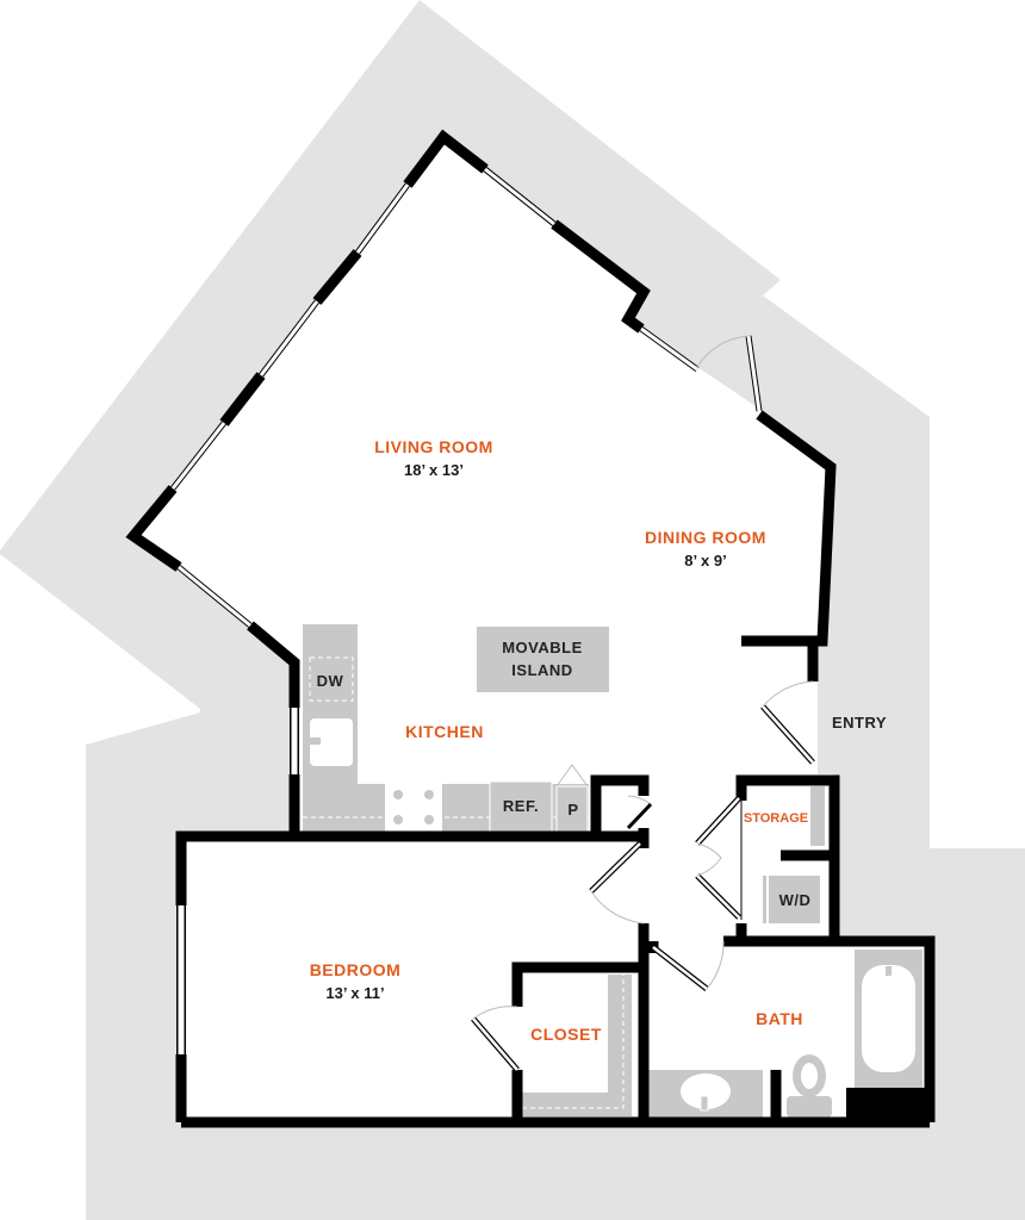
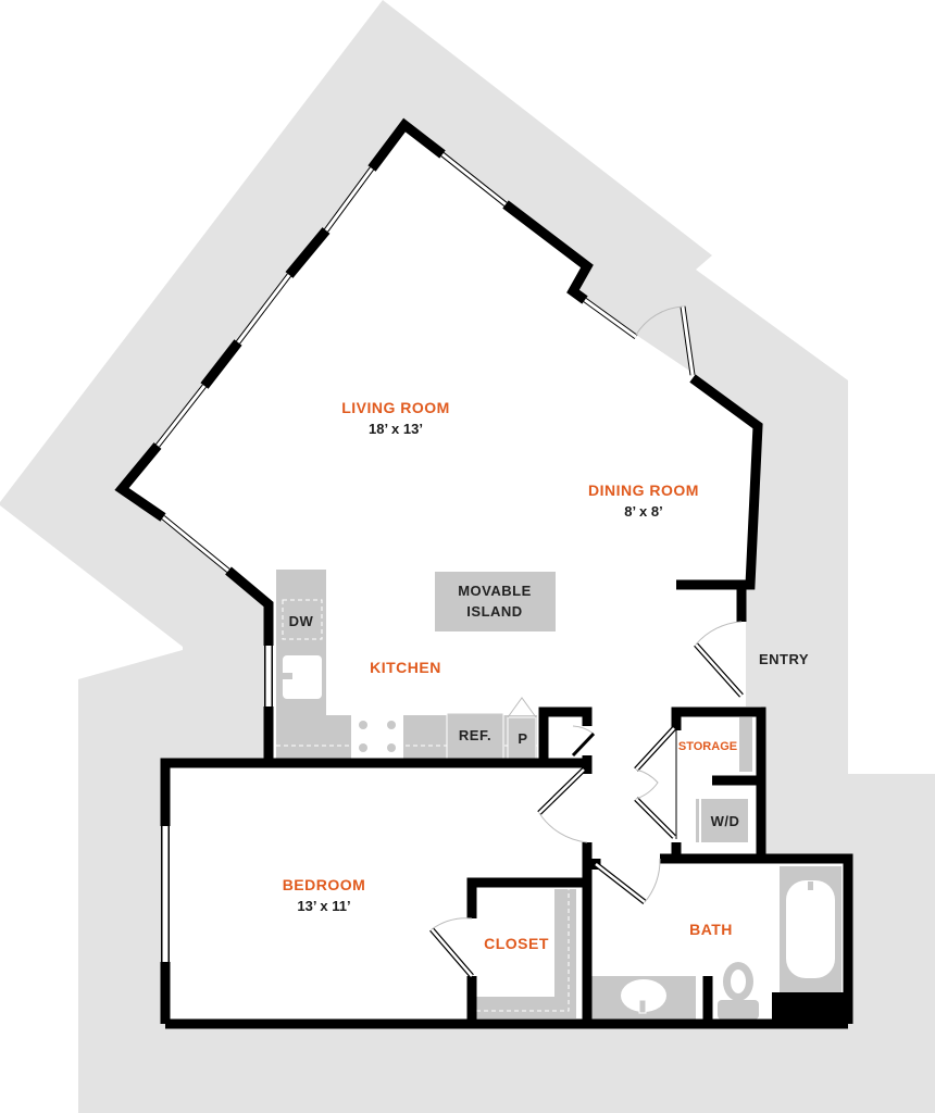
  LIVING ROOM
  18’ x 13’
  DINING ROOM
- 8’ x 9’
+ 8’ x 8’
  KITCHEN
  MOVABLE
  ISLAND
  DW
  REF.
  P
  ENTRY
  STORAGE
  W/D
  BEDROOM
  13’ x 11’
  CLOSET
  BATH
